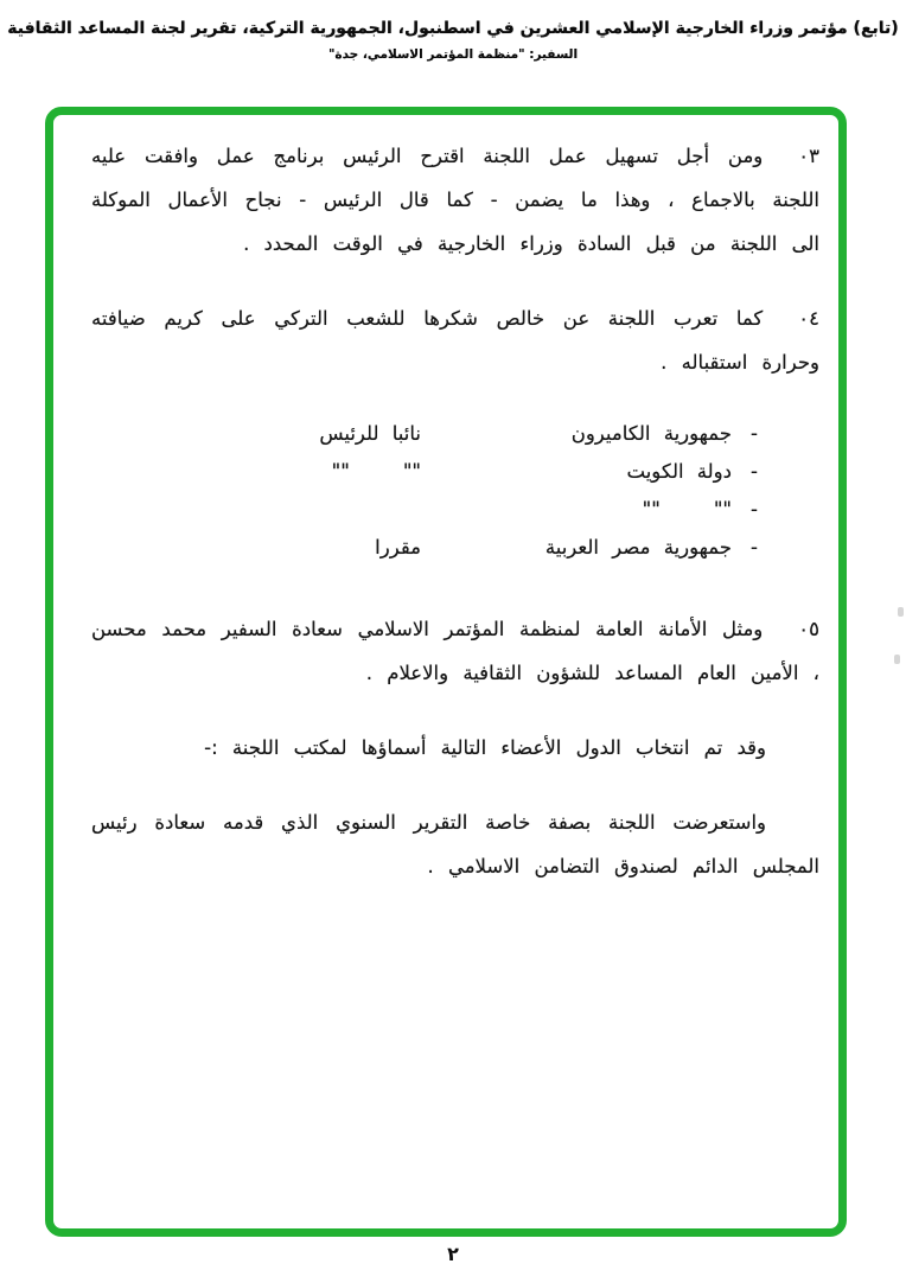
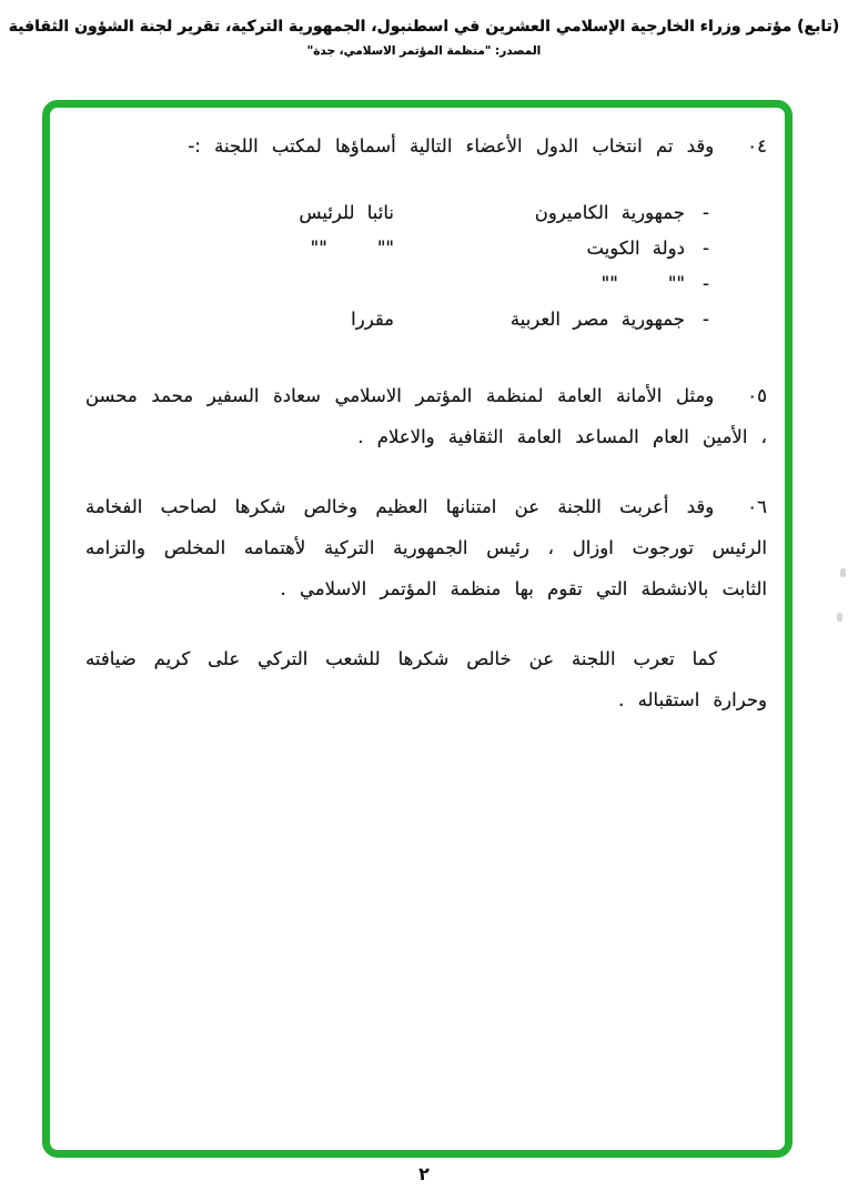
- (تابع) مؤتمر وزراء الخارجية الإسلامي العشرين في اسطنبول، الجمهورية التركية، تقرير لجنة المساعد الثقافية
+ (تابع) مؤتمر وزراء الخارجية الإسلامي العشرين في اسطنبول، الجمهورية التركية، تقرير لجنة الشؤون الثقافية
- السفير: "منظمة المؤتمر الاسلامي، جدة"
+ المصدر: "منظمة المؤتمر الاسلامي، جدة"
- ٠٣ومن أجل تسهيل عمل اللجنة اقترح الرئيس برنامج عمل وافقت عليه اللجنة بالاجماع ، وهذا ما يضمن - كما قال الرئيس - نجاح الأعمال الموكلة الى اللجنة من قبل السادة وزراء الخارجية في الوقت المحدد .
- ٠٤كما تعرب اللجنة عن خالص شكرها للشعب التركي على كريم ضيافته وحرارة استقباله .
+ ٠٤وقد تم انتخاب الدول الأعضاء التالية أسماؤها لمكتب اللجنة :-
  -
  جمهورية الكاميرون
  نائبا للرئيس
  -
  دولة الكويت
  "" ""
  -
  "" ""
  -
  جمهورية مصر العربية
  مقررا
- ٠٥ومثل الأمانة العامة لمنظمة المؤتمر الاسلامي سعادة السفير محمد محسن ، الأمين العام المساعد للشؤون الثقافية والاعلام .
+ ٠٥ومثل الأمانة العامة لمنظمة المؤتمر الاسلامي سعادة السفير محمد محسن ، الأمين العام المساعد العامة الثقافية والاعلام .
+ ٠٦وقد أعربت اللجنة عن امتنانها العظيم وخالص شكرها لصاحب الفخامة الرئيس تورجوت اوزال ، رئيس الجمهورية التركية لأهتمامه المخلص والتزامه الثابت بالانشطة التي تقوم بها منظمة المؤتمر الاسلامي .
- وقد تم انتخاب الدول الأعضاء التالية أسماؤها لمكتب اللجنة :-
+ كما تعرب اللجنة عن خالص شكرها للشعب التركي على كريم ضيافته وحرارة استقباله .
- واستعرضت اللجنة بصفة خاصة التقرير السنوي الذي قدمه سعادة رئيس المجلس الدائم لصندوق التضامن الاسلامي .
  ٢
